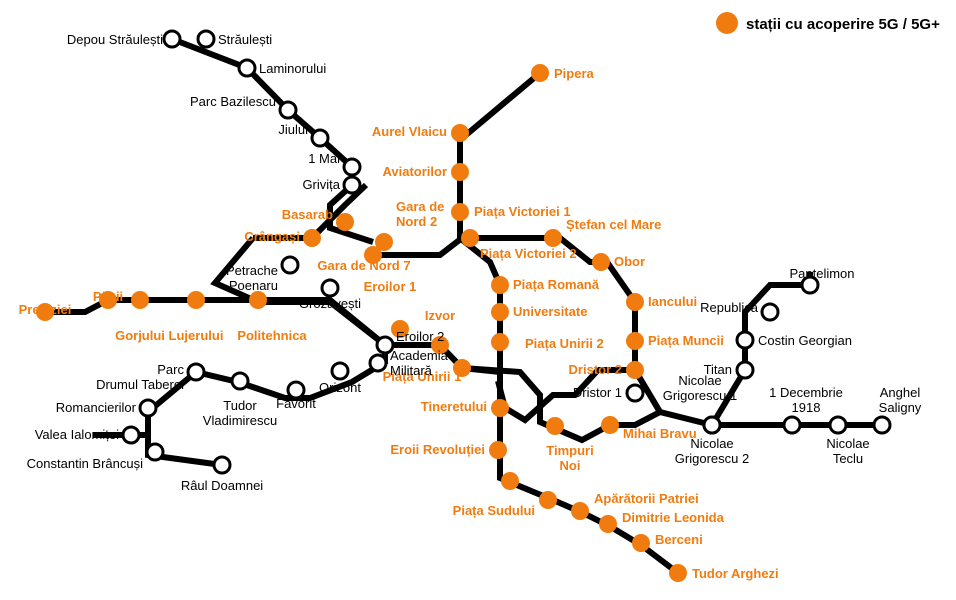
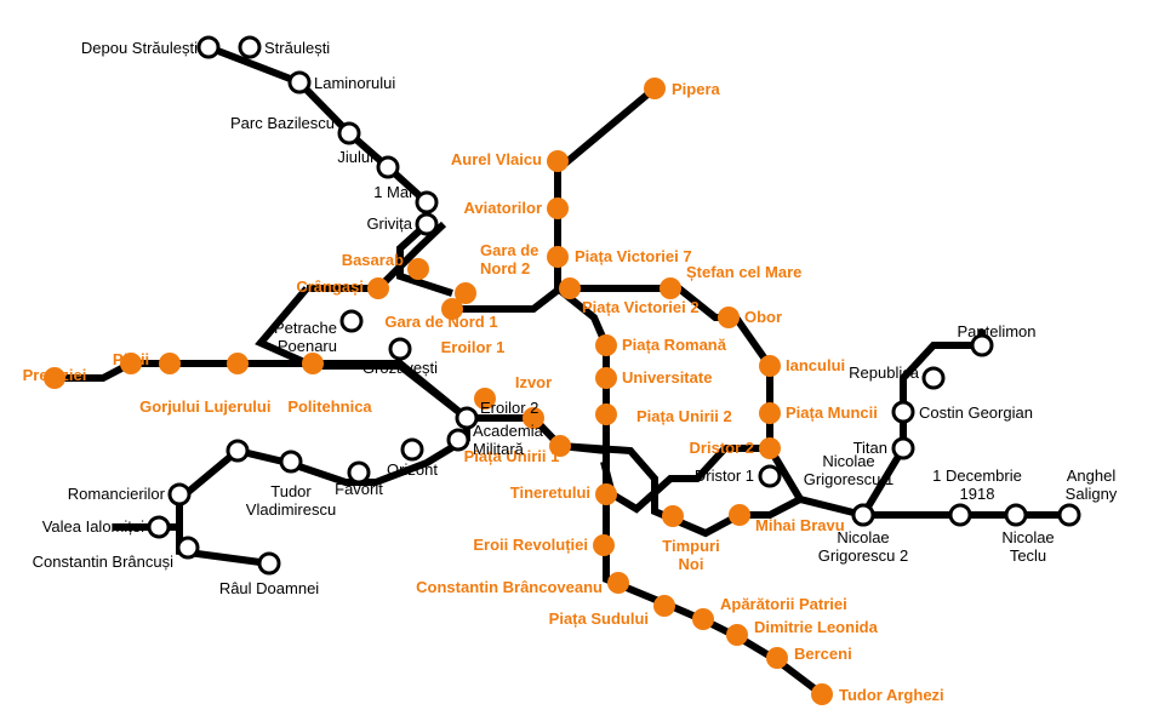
  Depou Străulești
  Străulești
  Laminorului
  Parc Bazilescu
  Jiului
  1 Mai
  Grivița
  Basarab
  Gara de Nord 2
- Gara de Nord 7
+ Gara de Nord 1
  Crângași
  Petrache Poenaru
  Grozăvești
  Pipera
  Aurel Vlaicu
  Aviatorilor
- Piața Victoriei 1
+ Piața Victoriei 7
  Piața Victoriei 2
  Ștefan cel Mare
  Obor
  Iancului
  Piața Muncii
  Dristor 2
  Dristor 1
  Piața Romană
  Universitate
  Piața Unirii 2
  Piața Unirii 1
  Izvor
  Eroilor 1
  Eroilor 2
  Academia Militară
  Politehnica
  Lujerului
  Gorjului
  Păcii
  Preciziei
  Orizont
  Favorit
  Tudor Vladimirescu
- Parc Drumul Taberei
  Romancierilor
  Valea Ialomiței
  Constantin Brâncuși
  Râul Doamnei
  Tineretului
  Eroii Revoluției
+ Constantin Brâncoveanu
  Piața Sudului
  Apărătorii Patriei
  Dimitrie Leonida
  Berceni
  Tudor Arghezi
  Timpuri Noi
  Mihai Bravu
  Nicolae Grigorescu 1
  Nicolae Grigorescu 2
  Titan
  Costin Georgian
  Republica
  Pantelimon
  1 Decembrie 1918
  Nicolae Teclu
  Anghel Saligny
- stații cu acoperire 5G / 5G+
